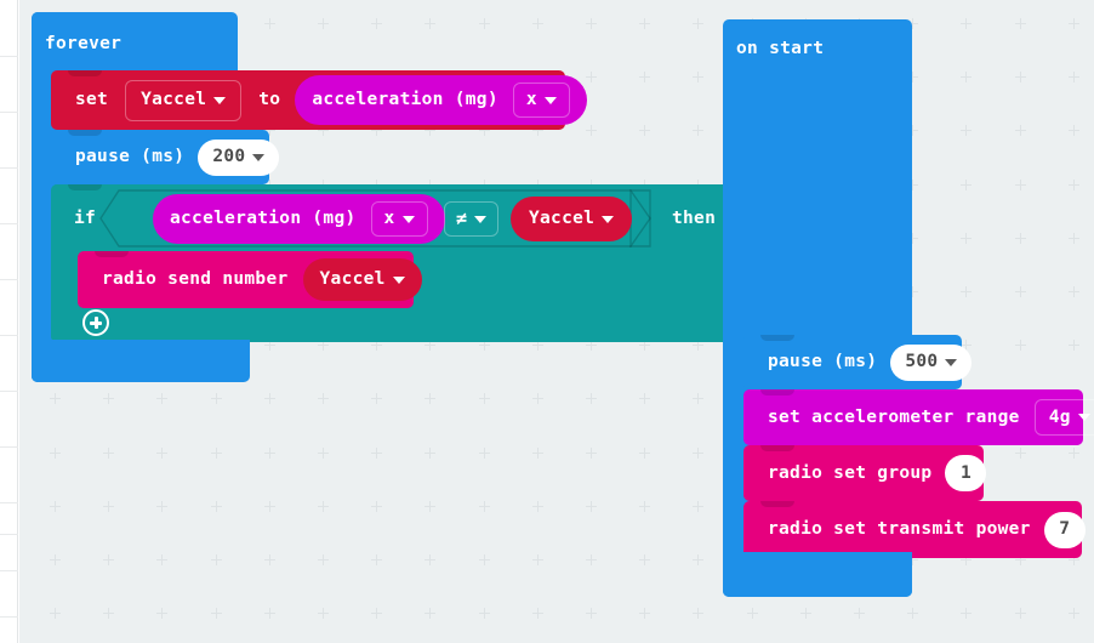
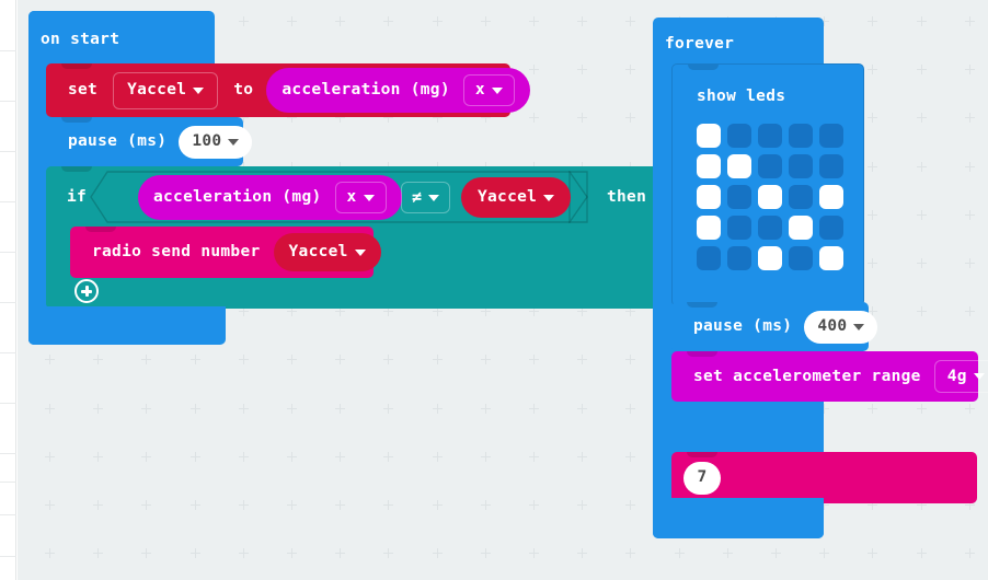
- forever
+ on start
  set
  Yaccel
  to
  acceleration (mg)
  x
  pause (ms)
- 200
+ 100
  if
  acceleration (mg)
  x
  ≠
  Yaccel
  then
  radio send number
  Yaccel
- on start
+ forever
+ show leds
  pause (ms)
- 500
+ 400
  set accelerometer range
  4g
- radio set group
- 1
- radio set transmit power
  7
